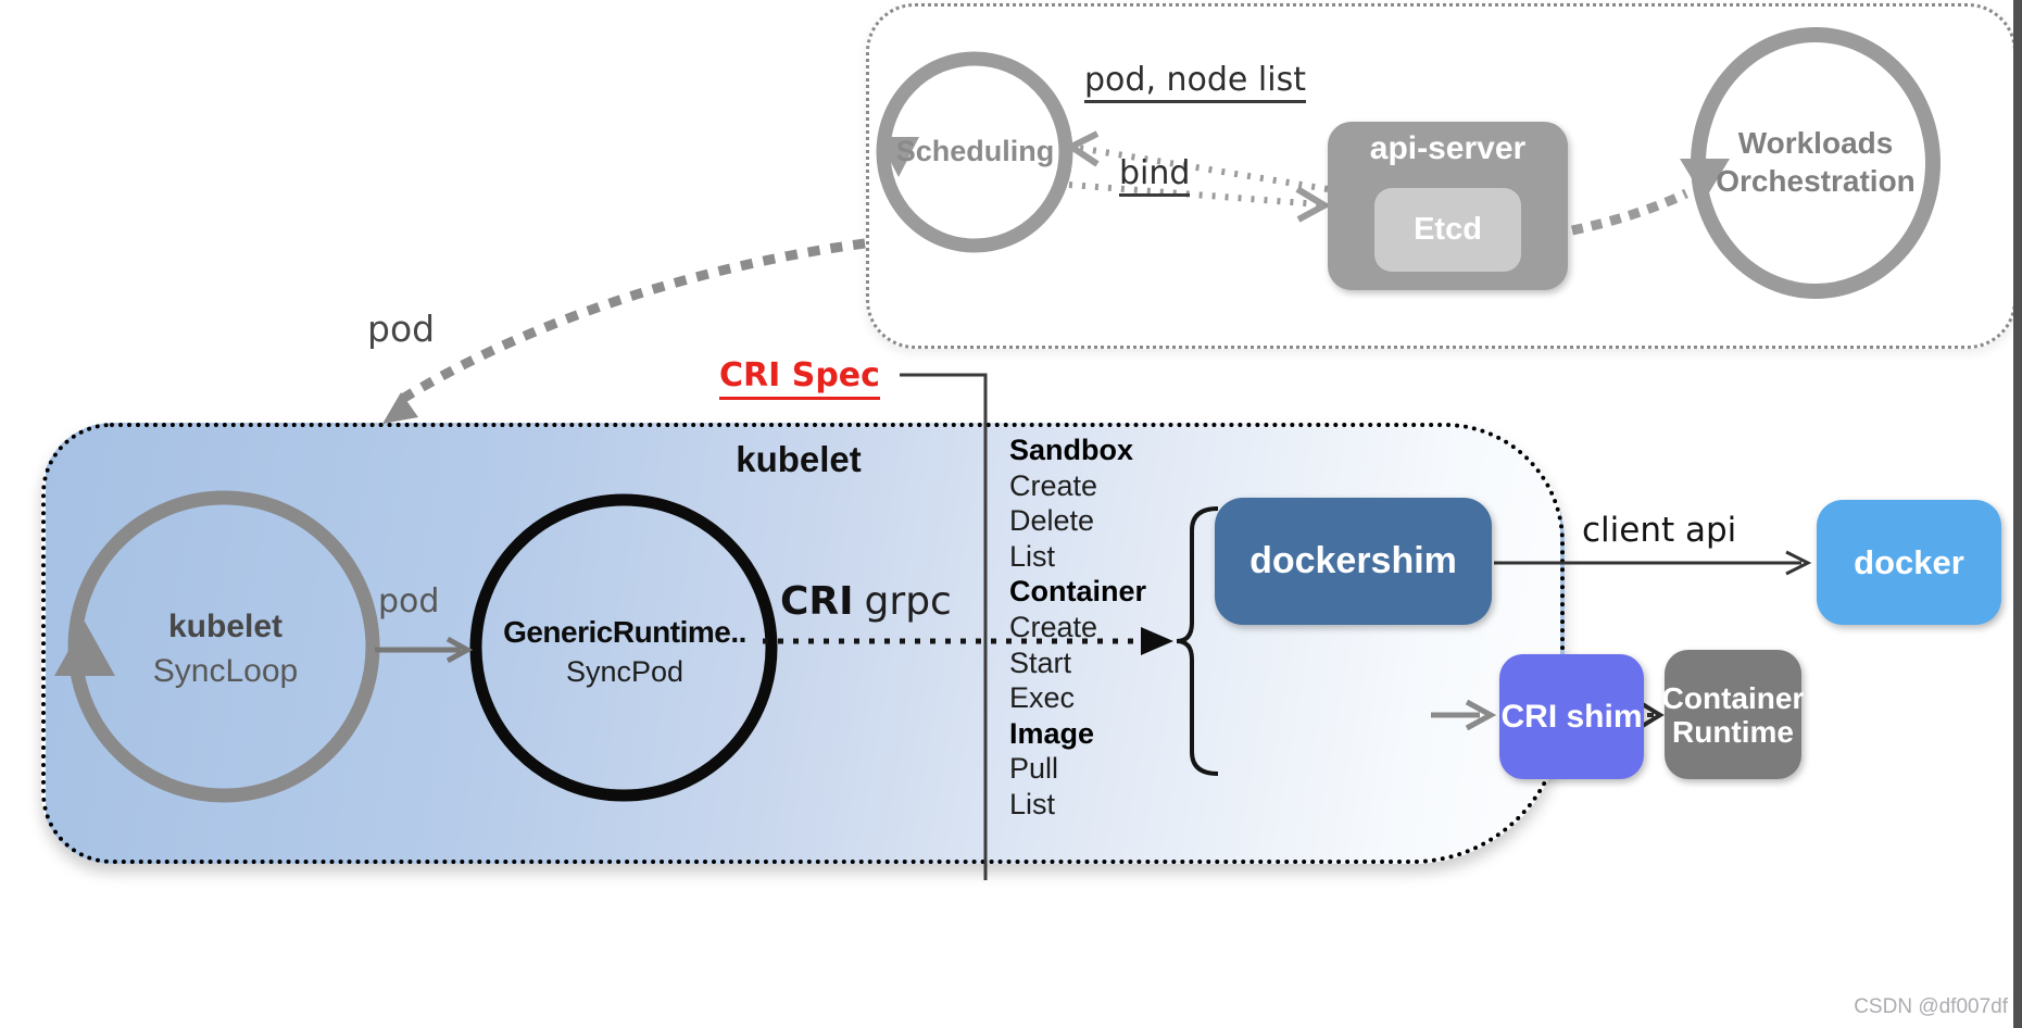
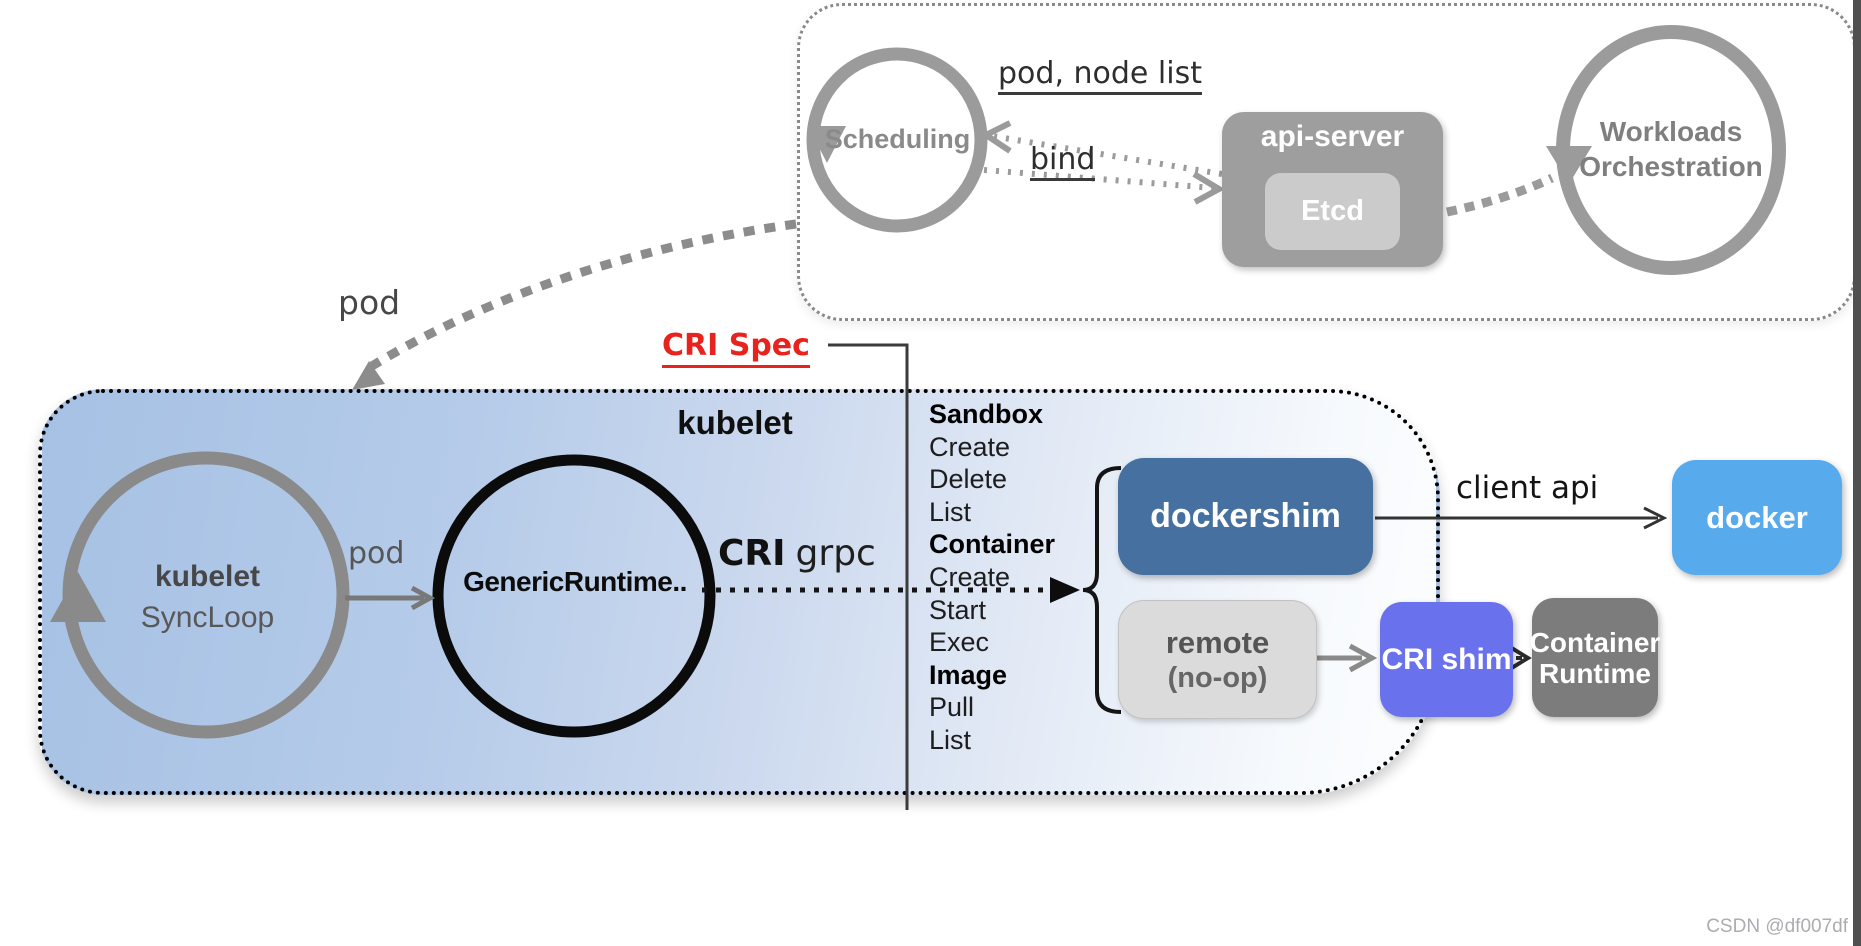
  Scheduling
  Workloads
  Orchestration
  api-server
  Etcd
  pod, node list
  bind
  pod
  CRI Spec
  client api
  kubelet
  kubelet
  SyncLoop
  pod
  GenericRuntime..
- SyncPod
  CRI grpc
  Sandbox
  Create
  Delete
  List
  Container
  Create
  Start
  Exec
  Image
  Pull
  List
  dockershim
  docker
+ remote
+ (no-op)
  CRI shim
  Container
  Runtime
  CSDN @df007df
